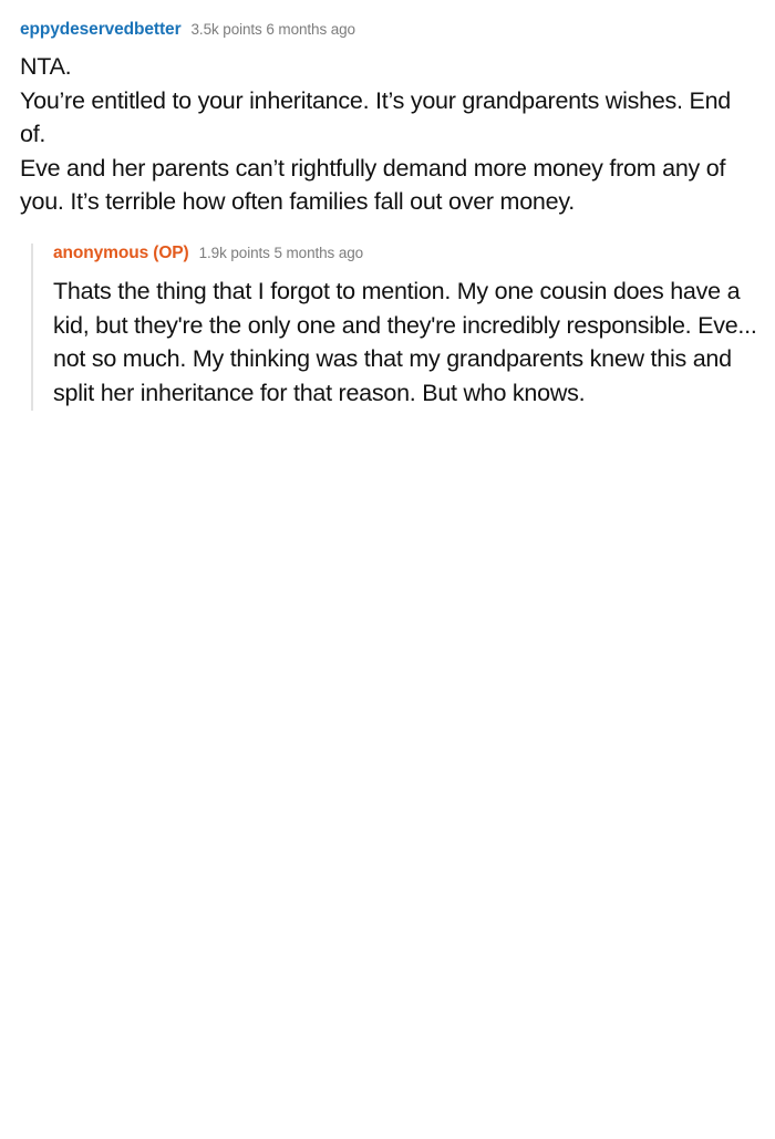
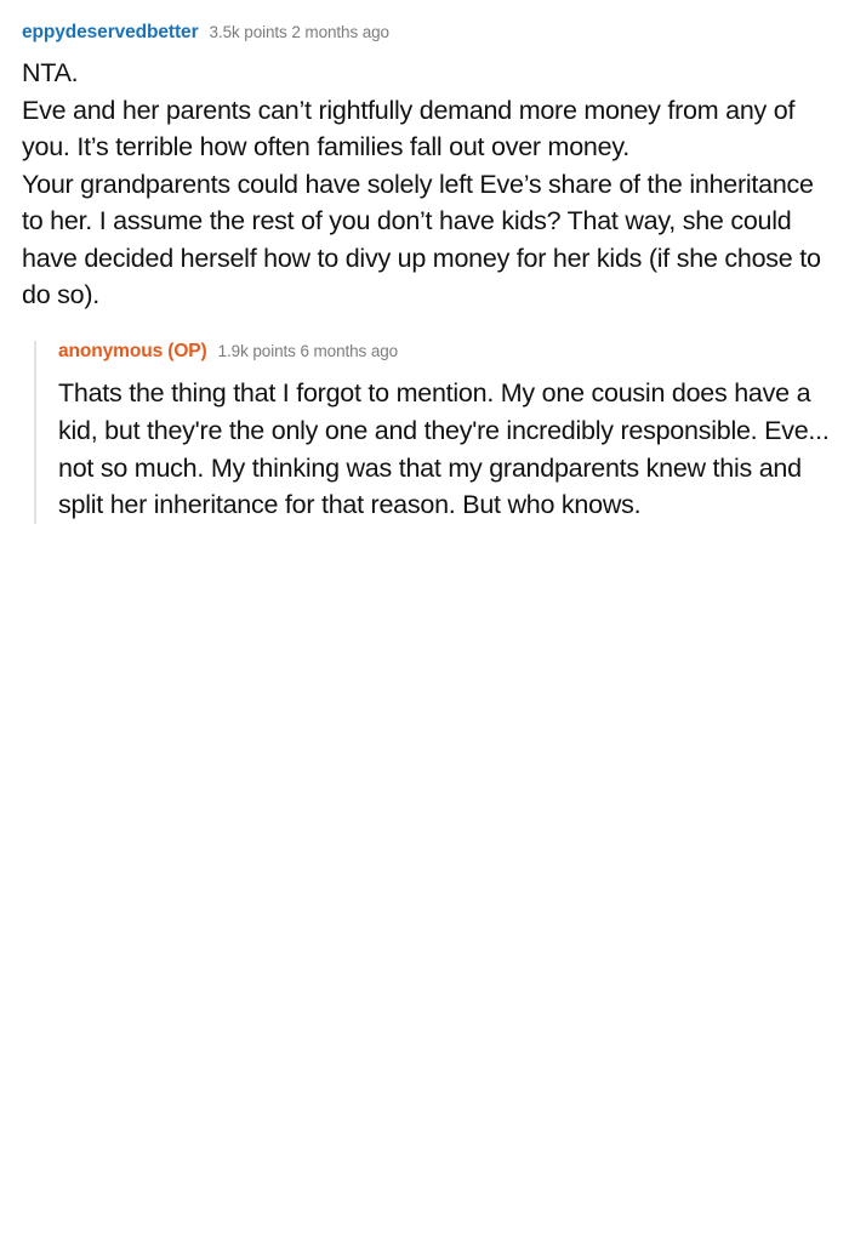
  eppydeservedbetter
- 3.5k points 6 months ago
+ 3.5k points 2 months ago
  NTA.
- You’re entitled to your inheritance. It’s your grandparents wishes. End of.
  Eve and her parents can’t rightfully demand more money from any of you. It’s terrible how often families fall out over money.
+ Your grandparents could have solely left Eve’s share of the inheritance to her. I assume the rest of you don’t have kids? That way, she could have decided herself how to divy up money for her kids (if she chose to do so).
  anonymous (OP)
- 1.9k points 5 months ago
+ 1.9k points 6 months ago
  Thats the thing that I forgot to mention. My one cousin does have a kid, but they're the only one and they're incredibly responsible. Eve... not so much. My thinking was that my grandparents knew this and split her inheritance for that reason. But who knows.
